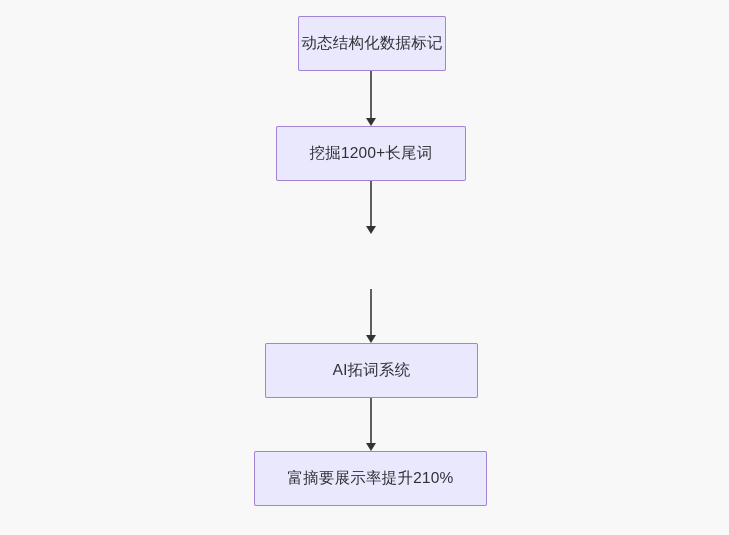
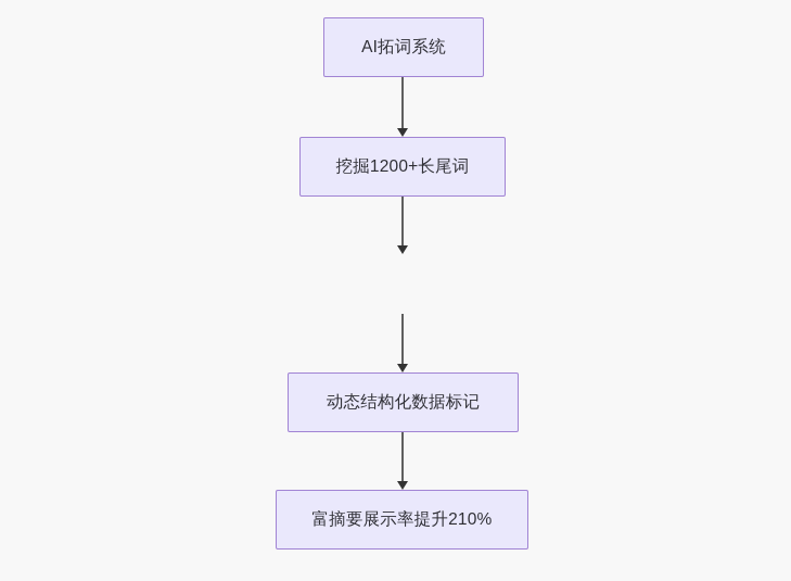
- 动态结构化数据标记
+ AI拓词系统
  挖掘1200+长尾词
- AI拓词系统
+ 动态结构化数据标记
  富摘要展示率提升210%
